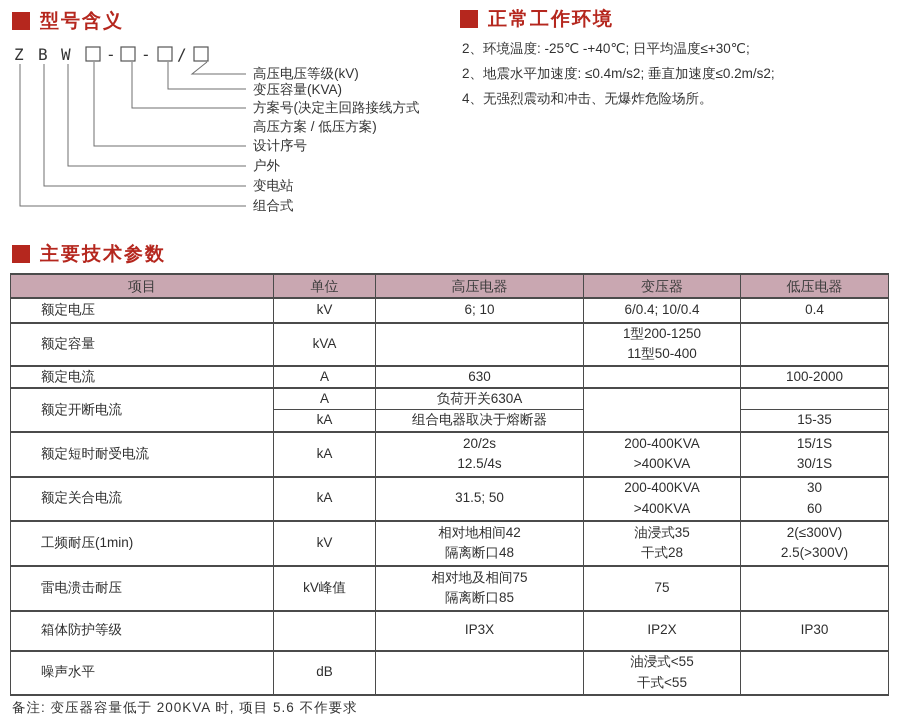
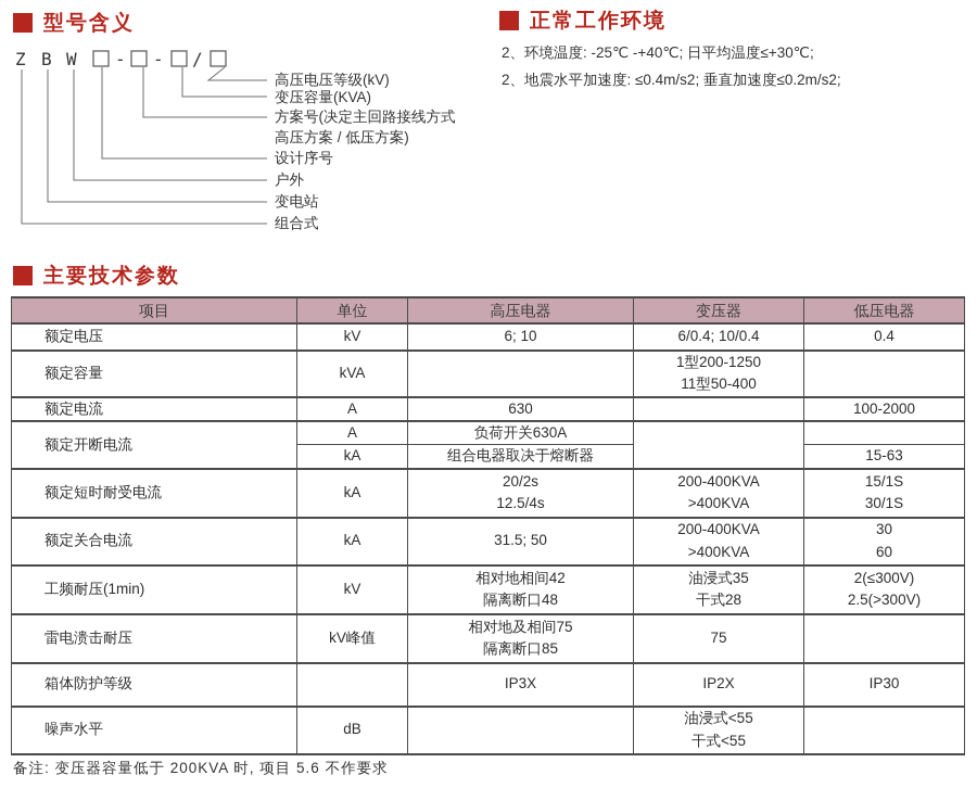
  型号含义
  正常工作环境
  2、环境温度: -25℃ -+40℃; 日平均温度≤+30℃;
  2、地震水平加速度: ≤0.4m/s2; 垂直加速度≤0.2m/s2;
- 4、无强烈震动和冲击、无爆炸危险场所。
  Z
  B
  W
  -
  -
  /
  高压电压等级(kV)
  变压容量(KVA)
  方案号(决定主回路接线方式
  高压方案 / 低压方案)
  设计序号
  户外
  变电站
  组合式
  主要技术参数
  项目	单位	高压电器	变压器	低压电器
  额定电压	kV	6; 10	6/0.4; 10/0.4	0.4
  额定容量	kVA		1型200-1250 11型50-400
  额定电流	A	630		100-2000
  额定开断电流	A	负荷开关630A
- kA	组合电器取决于熔断器	15-35
+ kA	组合电器取决于熔断器	15-63
  额定短时耐受电流	kA	20/2s 12.5/4s	200-400KVA >400KVA	15/1S 30/1S
  额定关合电流	kA	31.5; 50	200-400KVA >400KVA	30 60
  工频耐压(1min)	kV	相对地相间42 隔离断口48	油浸式35 干式28	2(≤300V) 2.5(>300V)
  雷电溃击耐压	kV峰值	相对地及相间75 隔离断口85	75
  箱体防护等级		IP3X	IP2X	IP30
  噪声水平	dB		油浸式<55 干式<55
  备注: 变压器容量低于 200KVA 时, 项目 5.6 不作要求
